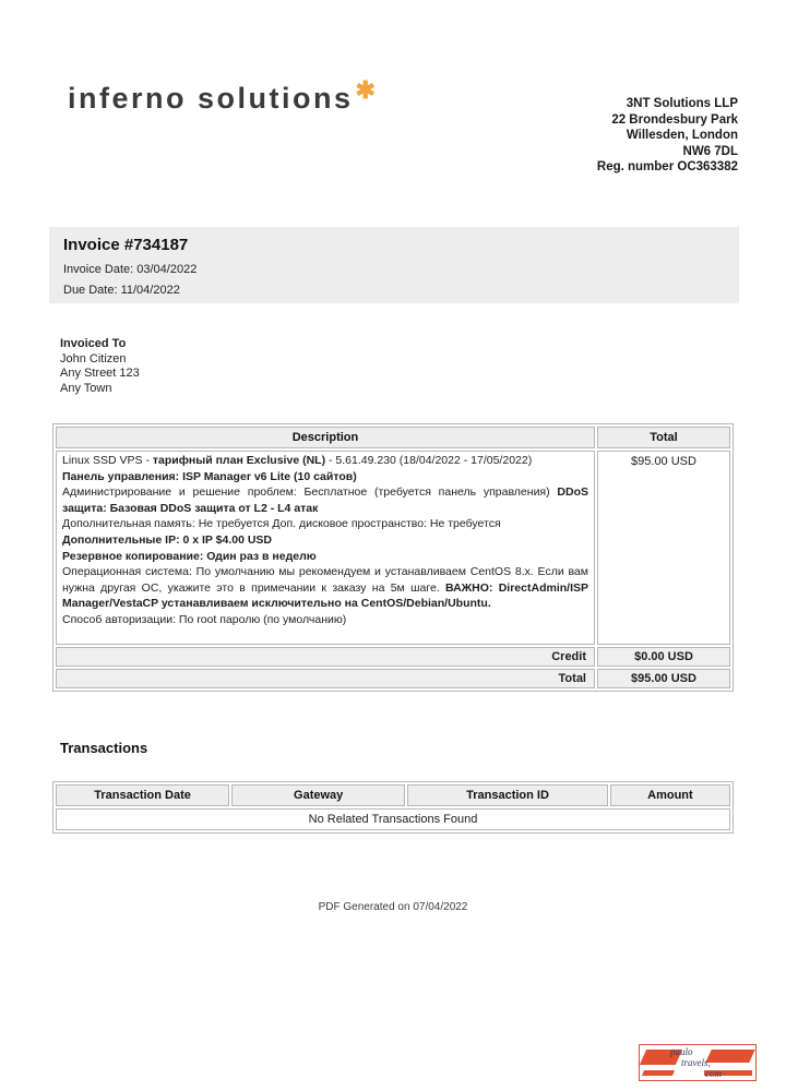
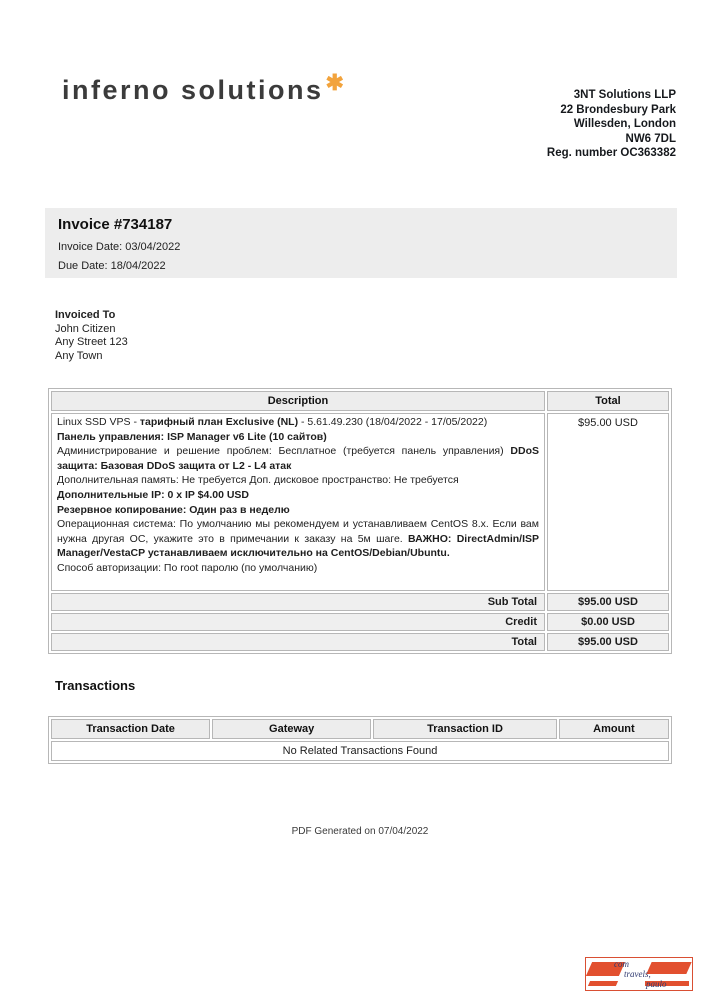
  inferno solutions✱
  3NT Solutions LLP
  22 Brondesbury Park
  Willesden, London
  NW6 7DL
  Reg. number OC363382
  Invoice #734187
  Invoice Date: 03/04/2022
- Due Date: 11/04/2022
+ Due Date: 18/04/2022
  Invoiced To
  John Citizen
  Any Street 123
  Any Town
  Description	Total
  Linux SSD VPS - тарифный план Exclusive (NL) - 5.61.49.230 (18/04/2022 - 17/05/2022)Панель управления: ISP Manager v6 Lite (10 сайтов)Администрирование и решение проблем: Бесплатное (требуется панель управления) DDoS защита: Базовая DDoS защита от L2 - L4 атакДополнительная память: Не требуется Доп. дисковое пространство: Не требуетсяДополнительные IP: 0 x IP $4.00 USDРезервное копирование: Один раз в неделюОперационная система: По умолчанию мы рекомендуем и устанавливаем CentOS 8.x. Если вам нужна другая ОС, укажите это в примечании к заказу на 5м шаге. ВАЖНО: DirectAdmin/ISP Manager/VestaCP устанавливаем исключительно на CentOS/Debian/Ubuntu.Способ авторизации: По root паролю (по умолчанию)	$95.00 USD
+ Sub Total	$95.00 USD
  Credit	$0.00 USD
  Total	$95.00 USD
  Transactions
  Transaction Date	Gateway	Transaction ID	Amount
  No Related Transactions Found
  PDF Generated on 07/04/2022
- paulo
+ com
  travels,
- com
+ paulo
